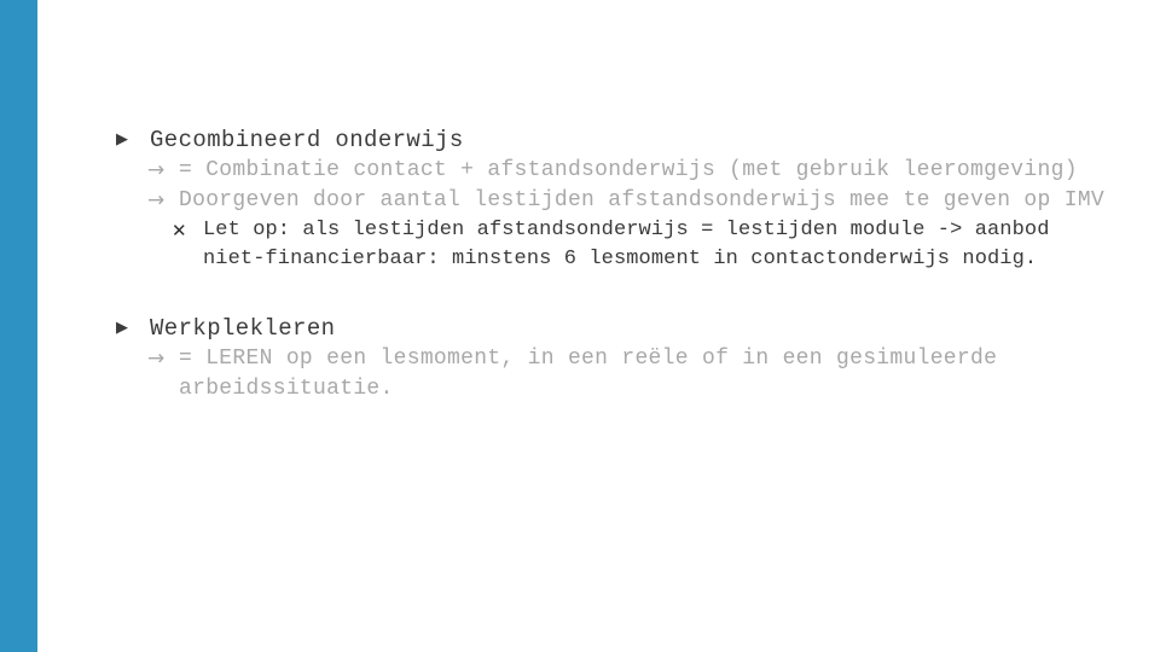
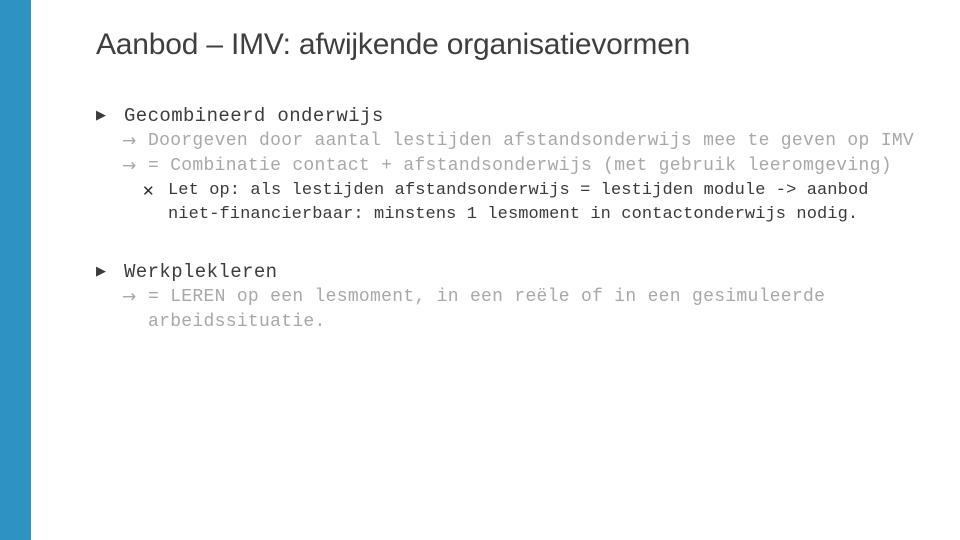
+ Aanbod – IMV: afwijkende organisatievormen
  ▶
  Gecombineerd onderwijs
  →
- = Combinatie contact + afstandsonderwijs (met gebruik leeromgeving)
+ Doorgeven door aantal lestijden afstandsonderwijs mee te geven op IMV
  →
- Doorgeven door aantal lestijden afstandsonderwijs mee te geven op IMV
+ = Combinatie contact + afstandsonderwijs (met gebruik leeromgeving)
  ✕
- Let op: als lestijden afstandsonderwijs = lestijden module -> aanbod niet-financierbaar: minstens 6 lesmoment in contactonderwijs nodig.
+ Let op: als lestijden afstandsonderwijs = lestijden module -> aanbod niet-financierbaar: minstens 1 lesmoment in contactonderwijs nodig.
  ▶
  Werkplekleren
  →
  = LEREN op een lesmoment, in een reële of in een gesimuleerde arbeidssituatie.
